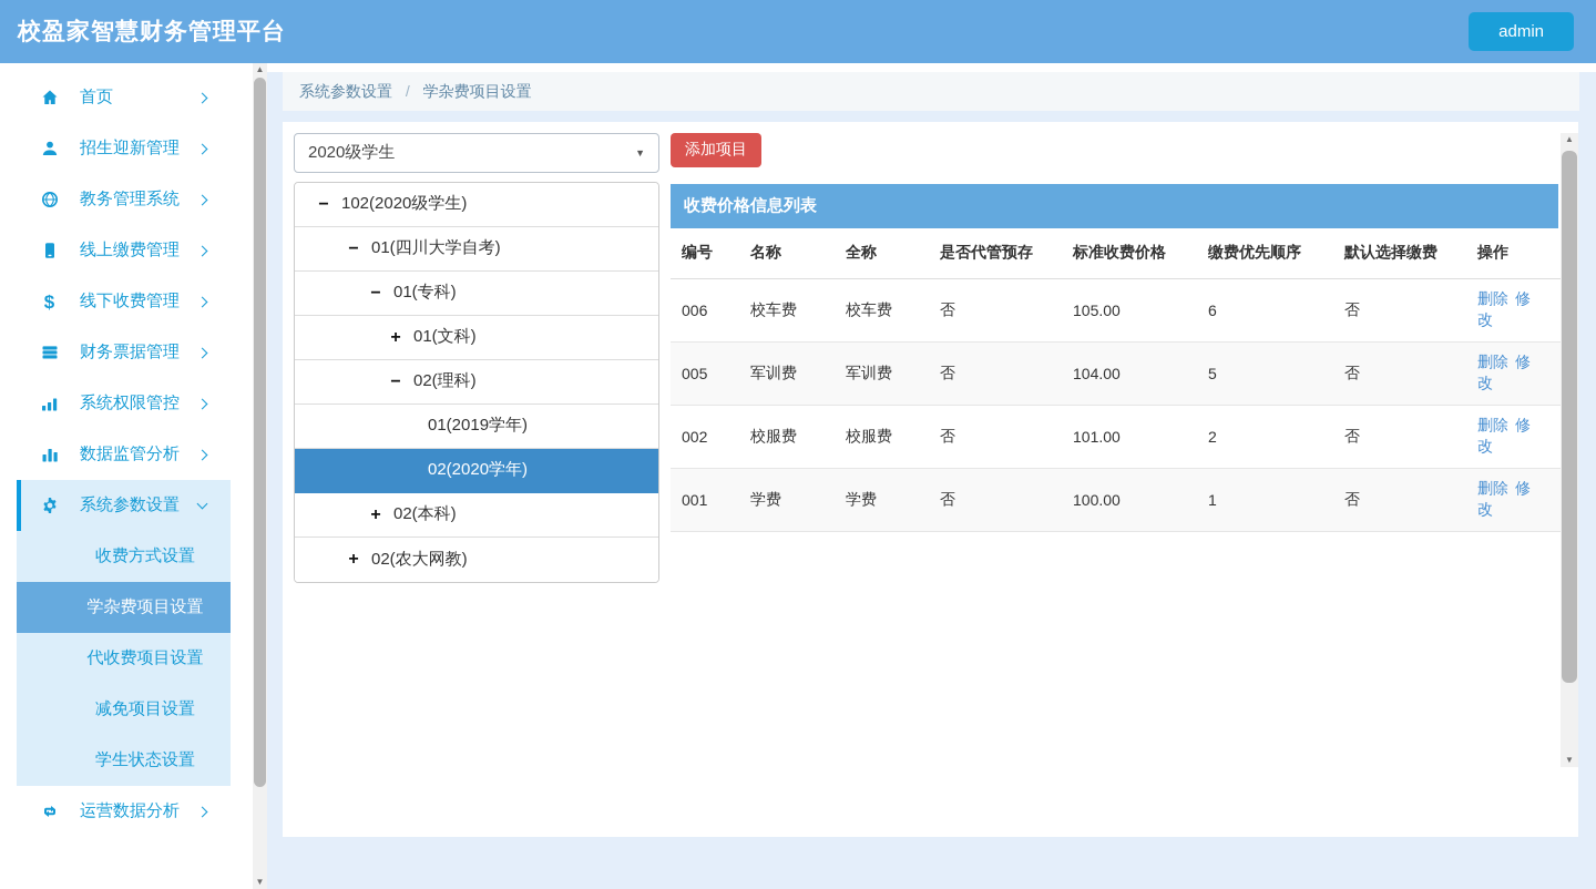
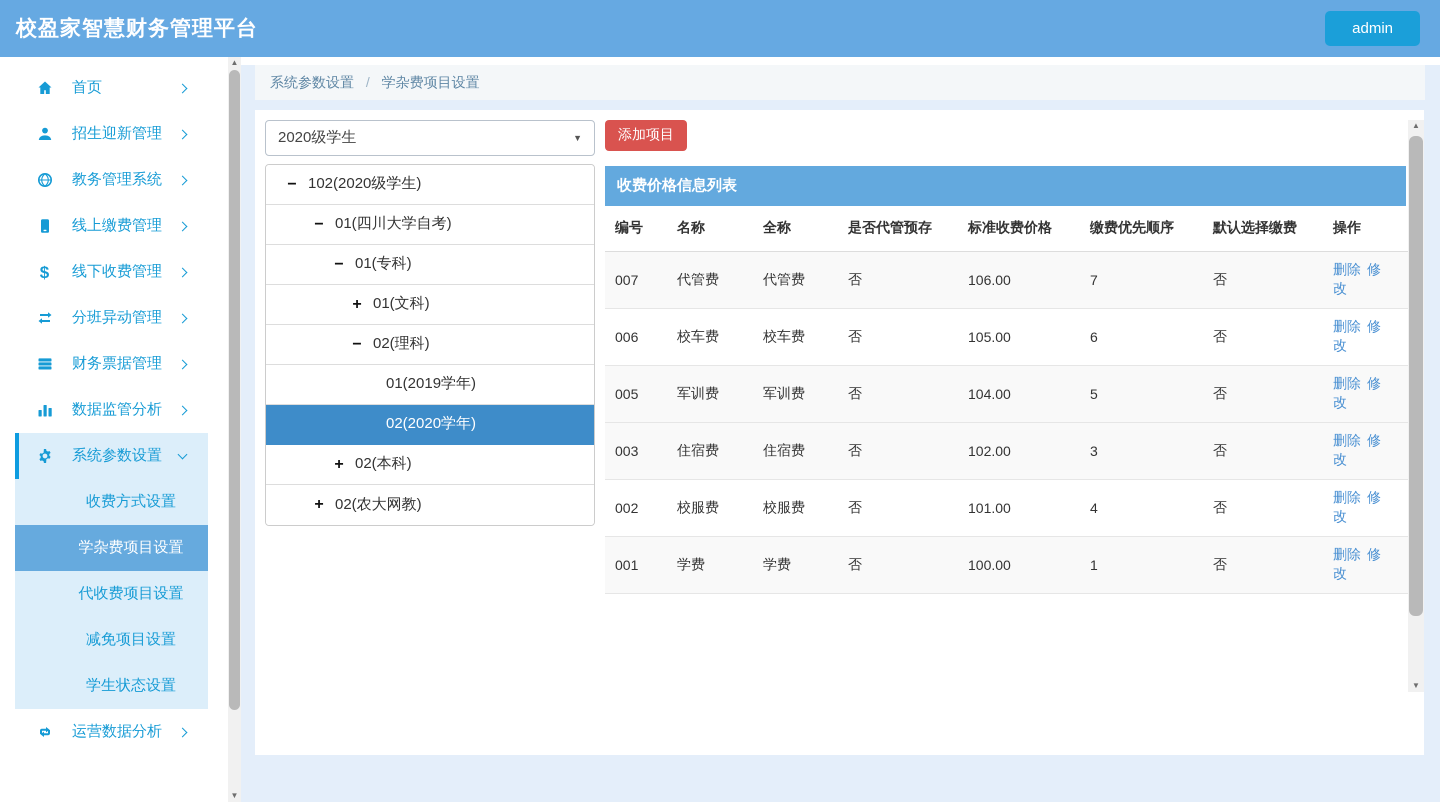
  校盈家智慧财务管理平台
  admin
  首页
  招生迎新管理
  教务管理系统
  线上缴费管理
  $
  线下收费管理
+ 分班异动管理
  财务票据管理
- 系统权限管控
  数据监管分析
  系统参数设置
  收费方式设置
  学杂费项目设置
  代收费项目设置
  减免项目设置
  学生状态设置
  运营数据分析
  ▲
  ▼
  系统参数设置 / 学杂费项目设置
  2020级学生
  ▼
  −
  102(2020级学生)
  −
  01(四川大学自考)
  −
  01(专科)
  +
  01(文科)
  −
  02(理科)
  01(2019学年)
  02(2020学年)
  +
  02(本科)
  +
  02(农大网教)
  添加项目
  收费价格信息列表
  编号	名称	全称	是否代管预存	标准收费价格	缴费优先顺序	默认选择缴费	操作
+ 007	代管费	代管费	否	106.00	7	否	删除 修改
  006	校车费	校车费	否	105.00	6	否	删除 修改
  005	军训费	军训费	否	104.00	5	否	删除 修改
+ 003	住宿费	住宿费	否	102.00	3	否	删除 修改
- 002	校服费	校服费	否	101.00	2	否	删除 修改
+ 002	校服费	校服费	否	101.00	4	否	删除 修改
  001	学费	学费	否	100.00	1	否	删除 修改
  ▲
  ▼
